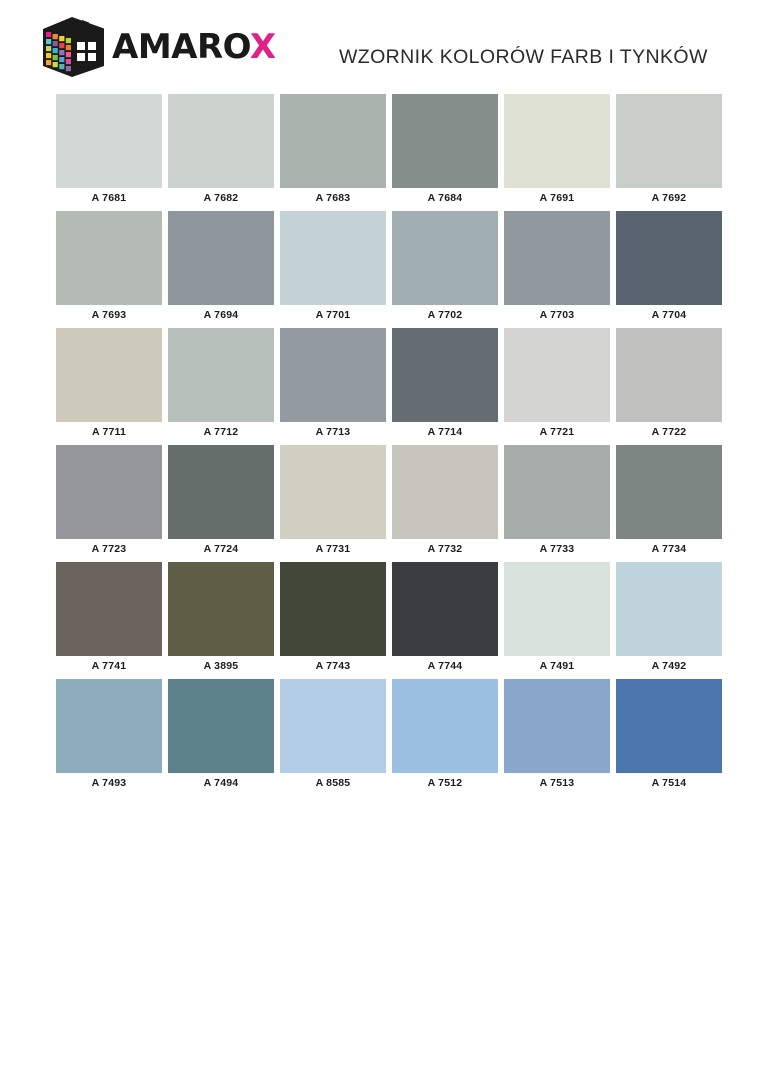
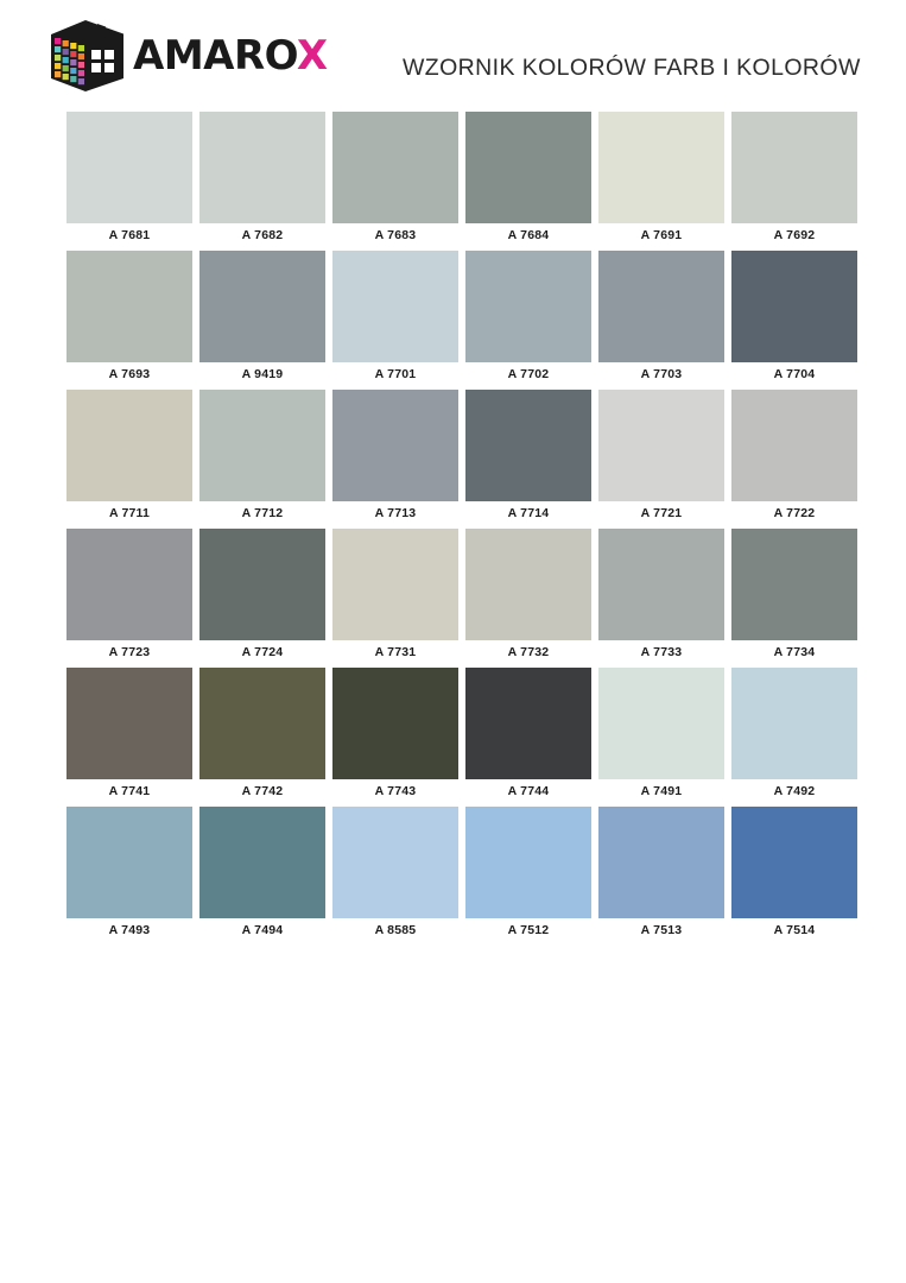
  AMAROX
- WZORNIK KOLORÓW FARB I TYNKÓW
+ WZORNIK KOLORÓW FARB I KOLORÓW
  A 7681
  A 7682
  A 7683
  A 7684
  A 7691
  A 7692
  A 7693
- A 7694
+ A 9419
  A 7701
  A 7702
  A 7703
  A 7704
  A 7711
  A 7712
  A 7713
  A 7714
  A 7721
  A 7722
  A 7723
  A 7724
  A 7731
  A 7732
  A 7733
  A 7734
  A 7741
- A 3895
+ A 7742
  A 7743
  A 7744
  A 7491
  A 7492
  A 7493
  A 7494
  A 8585
  A 7512
  A 7513
  A 7514
